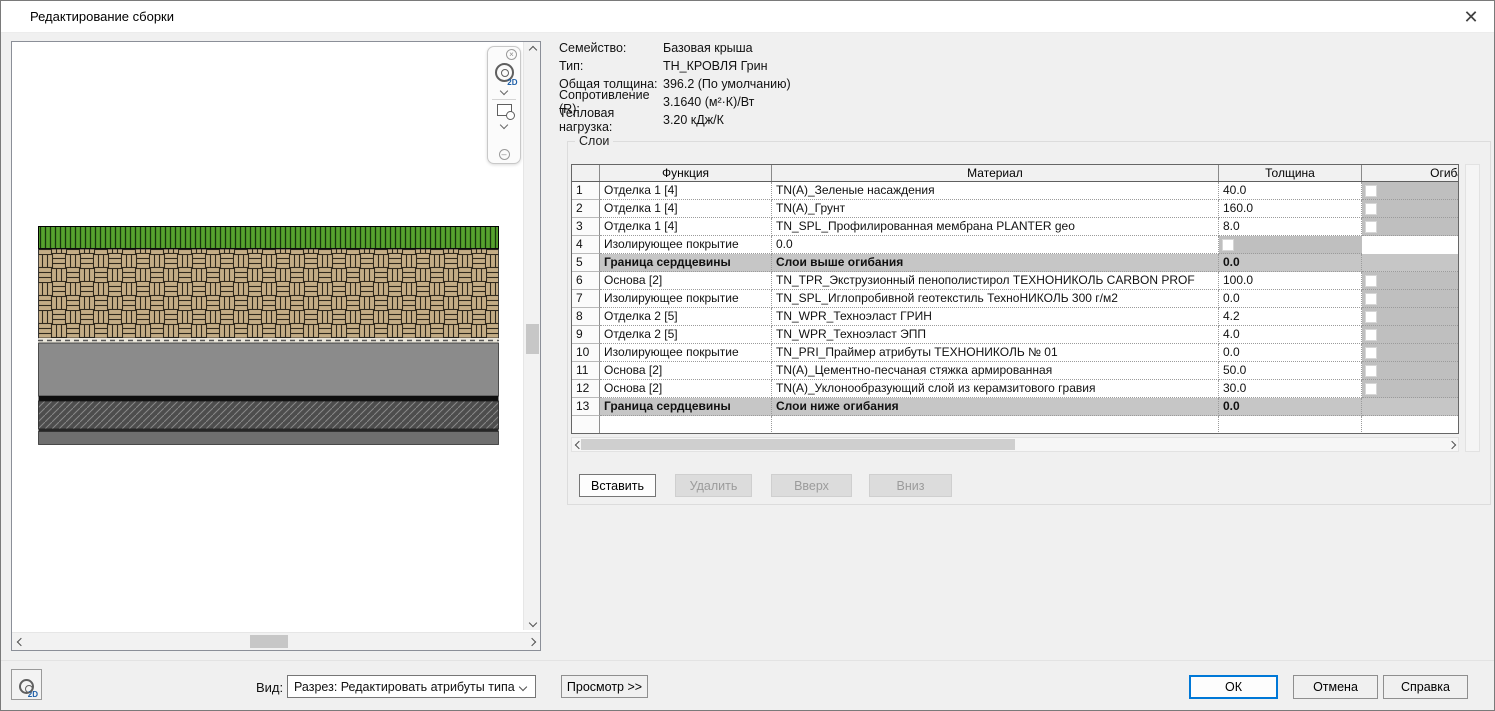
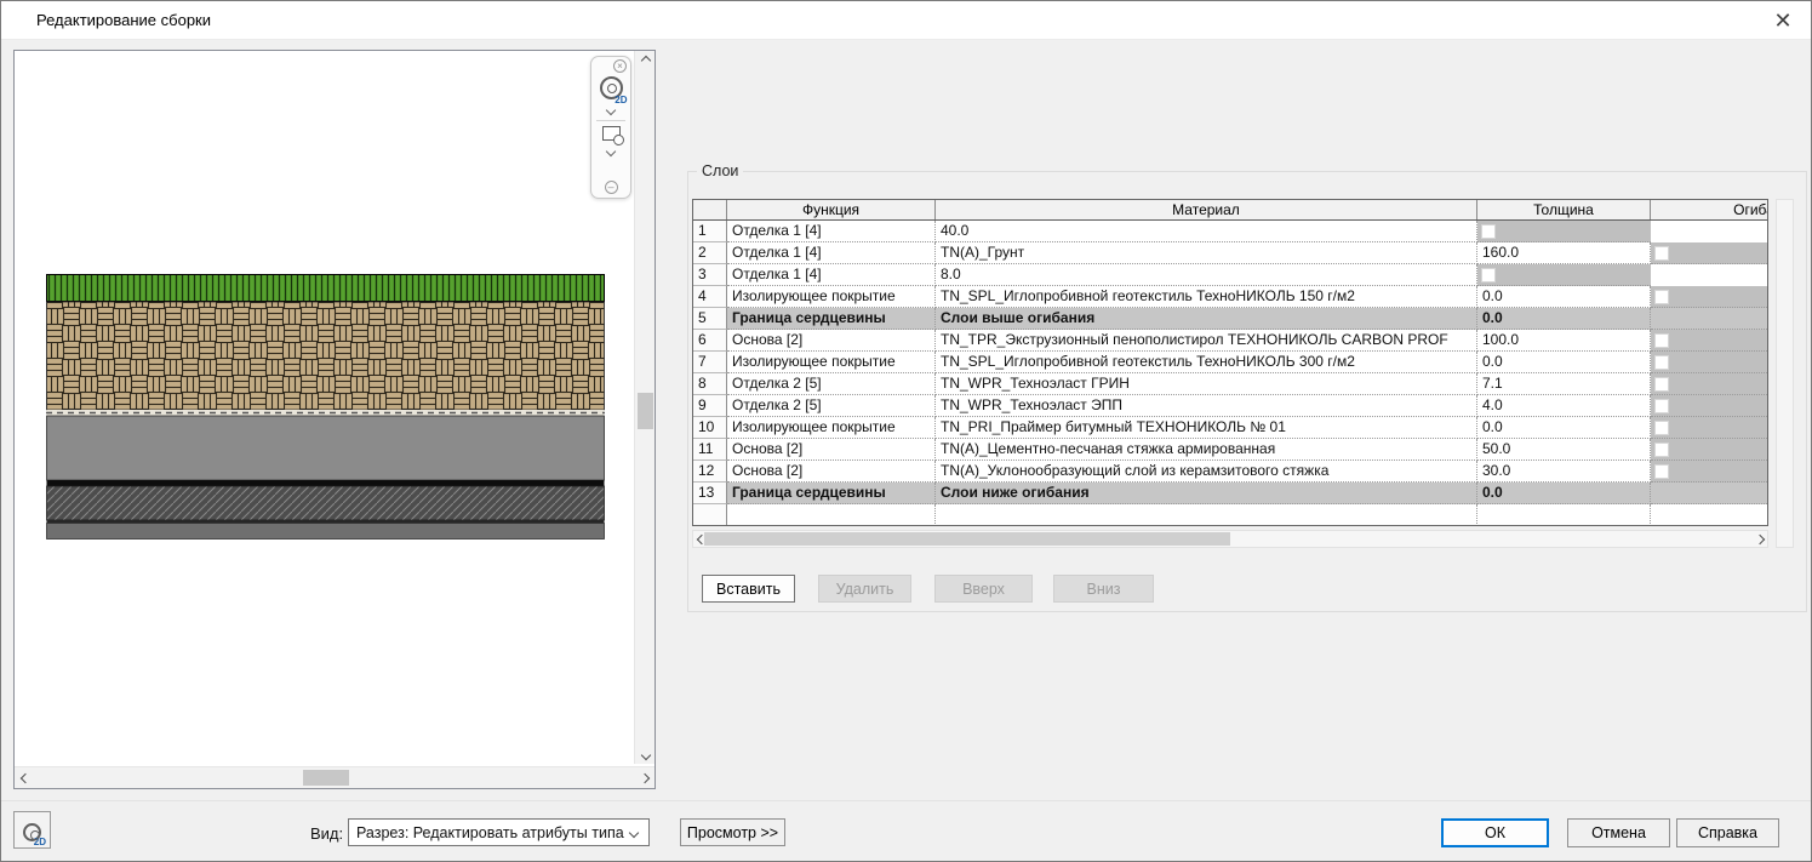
  Редактирование сборки
  ✕
  ×
  2D
  –
- Семейство:
- Базовая крыша
- Тип:
- ТН_КРОВЛЯ Грин
- Общая толщина:
- 396.2 (По умолчанию)
- Сопротивление (R):
- 3.1640 (м²·К)/Вт
- Тепловая нагрузка:
- 3.20 кДж/К
  Слои
  Функция
  Материал
  Толщина
  1
  Отделка 1 [4]
- TN(A)_Зеленые насаждения
  40.0
  2
  Отделка 1 [4]
  TN(A)_Грунт
  160.0
  3
  Отделка 1 [4]
- TN_SPL_Профилированная мембрана PLANTER geo
  8.0
  4
  Изолирующее покрытие
+ TN_SPL_Иглопробивной геотекстиль ТехноНИКОЛЬ 150 г/м2
  0.0
  5
  Граница сердцевины
  Слои выше огибания
  0.0
  6
  Основа [2]
  TN_TPR_Экструзионный пенополистирол ТЕХНОНИКОЛЬ CARBON PROF
  100.0
  7
  Изолирующее покрытие
  TN_SPL_Иглопробивной геотекстиль ТехноНИКОЛЬ 300 г/м2
  0.0
  8
  Отделка 2 [5]
  TN_WPR_Техноэласт ГРИН
- 4.2
+ 7.1
  9
  Отделка 2 [5]
  TN_WPR_Техноэласт ЭПП
  4.0
  10
  Изолирующее покрытие
- TN_PRI_Праймер атрибуты ТЕХНОНИКОЛЬ № 01
+ TN_PRI_Праймер битумный ТЕХНОНИКОЛЬ № 01
  0.0
  11
  Основа [2]
  TN(A)_Цементно-песчаная стяжка армированная
  50.0
  12
  Основа [2]
- TN(A)_Уклонообразующий слой из керамзитового гравия
+ TN(A)_Уклонообразующий слой из керамзитового стяжка
  30.0
  13
  Граница сердцевины
  Слои ниже огибания
  0.0
  Вставить
  Удалить
  Вверх
  Вниз
  2D
  Вид:
  Разрез: Редактировать атрибуты типа
  Просмотр >>
  ОК
  Отмена
  Справка
